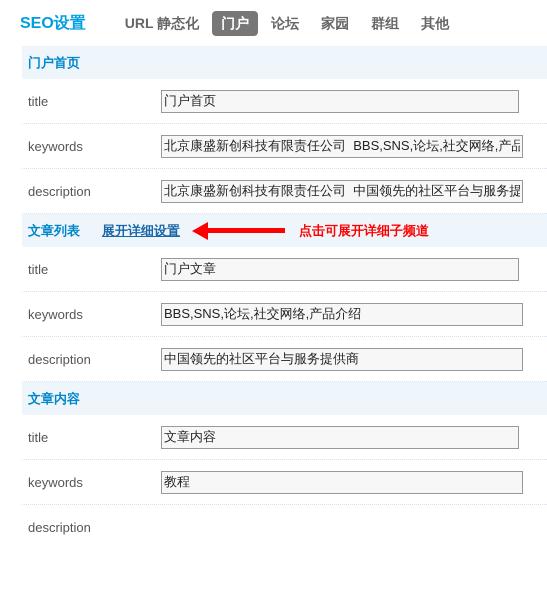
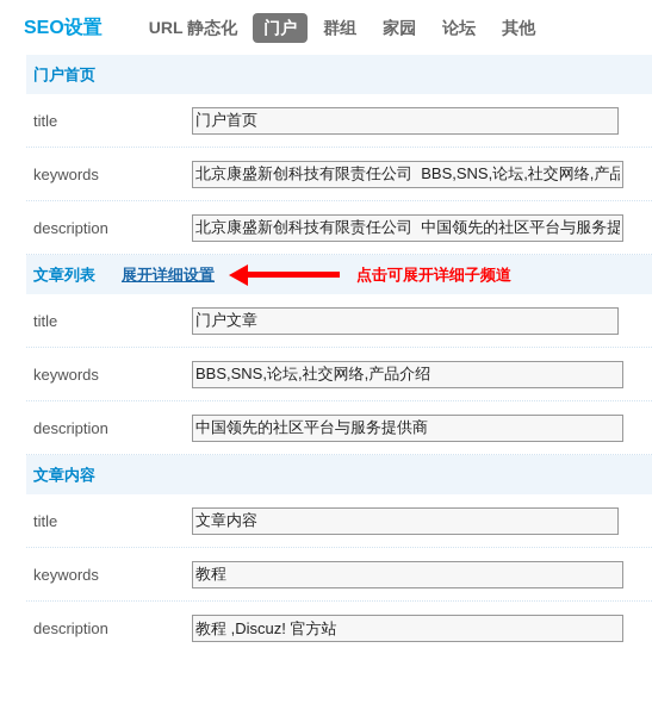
  SEO设置
  URL 静态化
  门户
- 论坛
+ 群组
  家园
- 群组
+ 论坛
  其他
  门户首页
  title
  门户首页
  keywords
  北京康盛新创科技有限责任公司 BBS,SNS,论坛,社交网络,产品
  description
  北京康盛新创科技有限责任公司 中国领先的社区平台与服务提
  文章列表
  展开详细设置
  点击可展开详细子频道
  title
  门户文章
  keywords
  BBS,SNS,论坛,社交网络,产品介绍
  description
  中国领先的社区平台与服务提供商
  文章内容
  title
  文章内容
  keywords
  教程
  description
+ 教程 ,Discuz! 官方站
